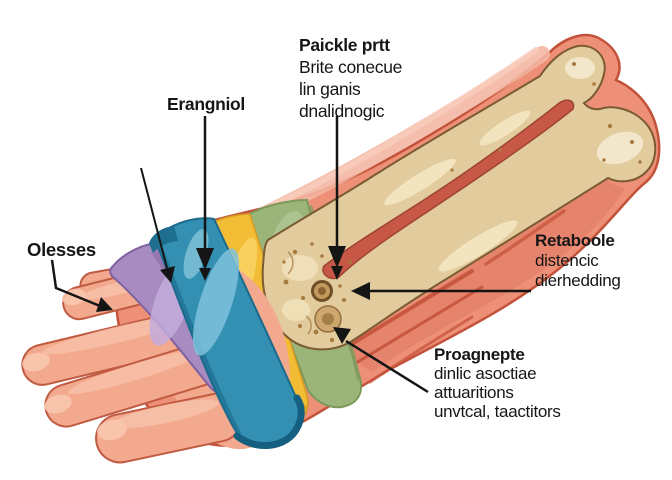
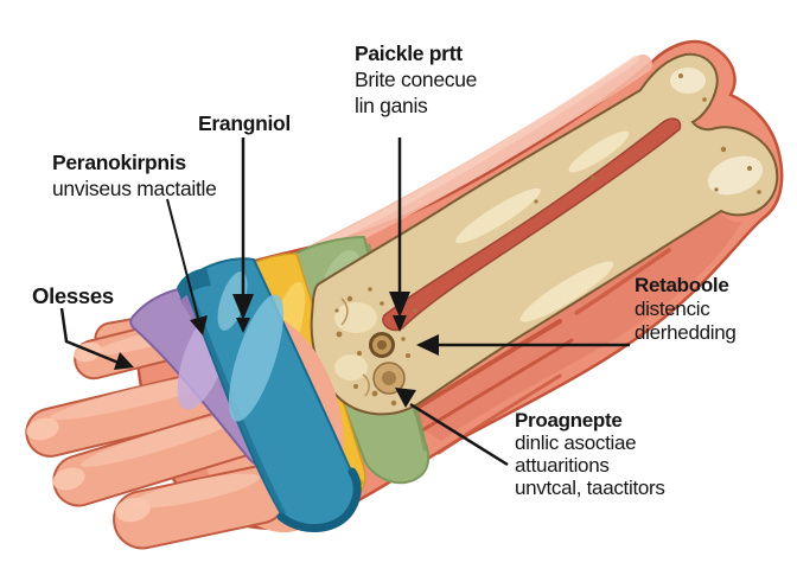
  Paickle prtt
  Brite conecue
  lin ganis
- dnalidnogic
  Erangniol
+ Peranokirpnis
+ unviseus mactaitle
  Olesses
  Retaboole
  distencic
  dierhedding
  Proagnepte
  dinlic asoctiae
  attuaritions
  unvtcal, taactitors
